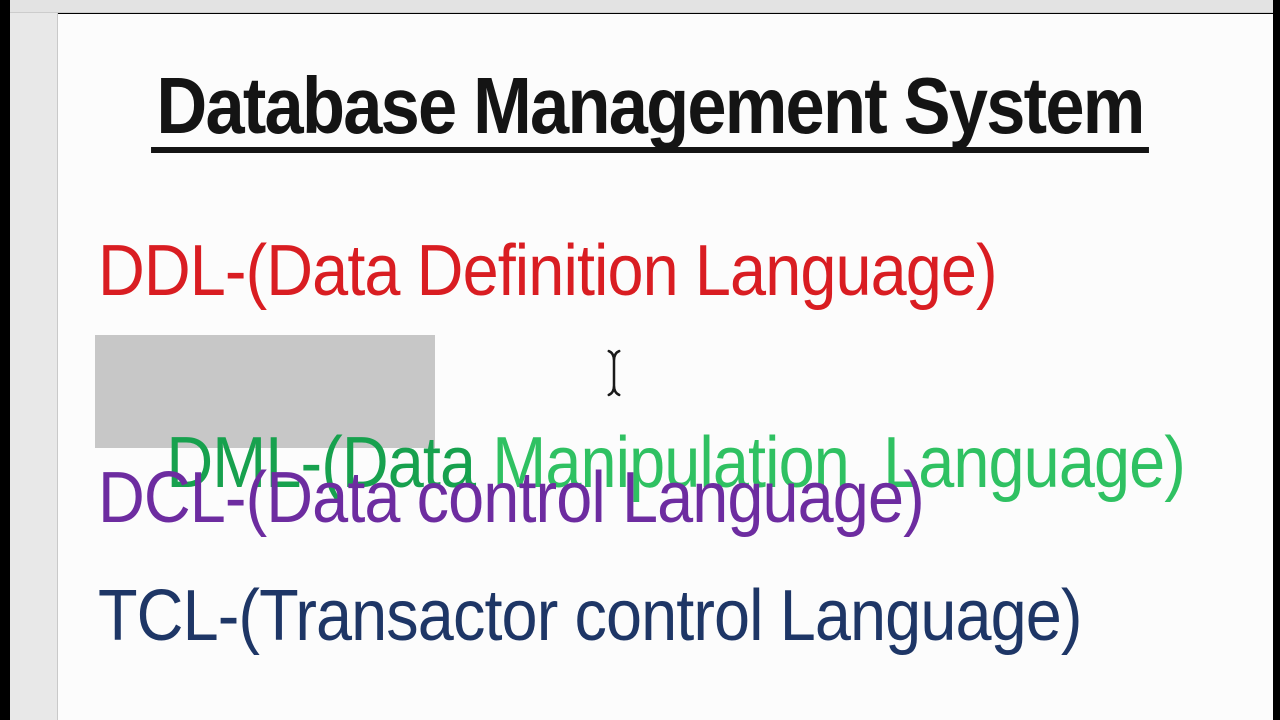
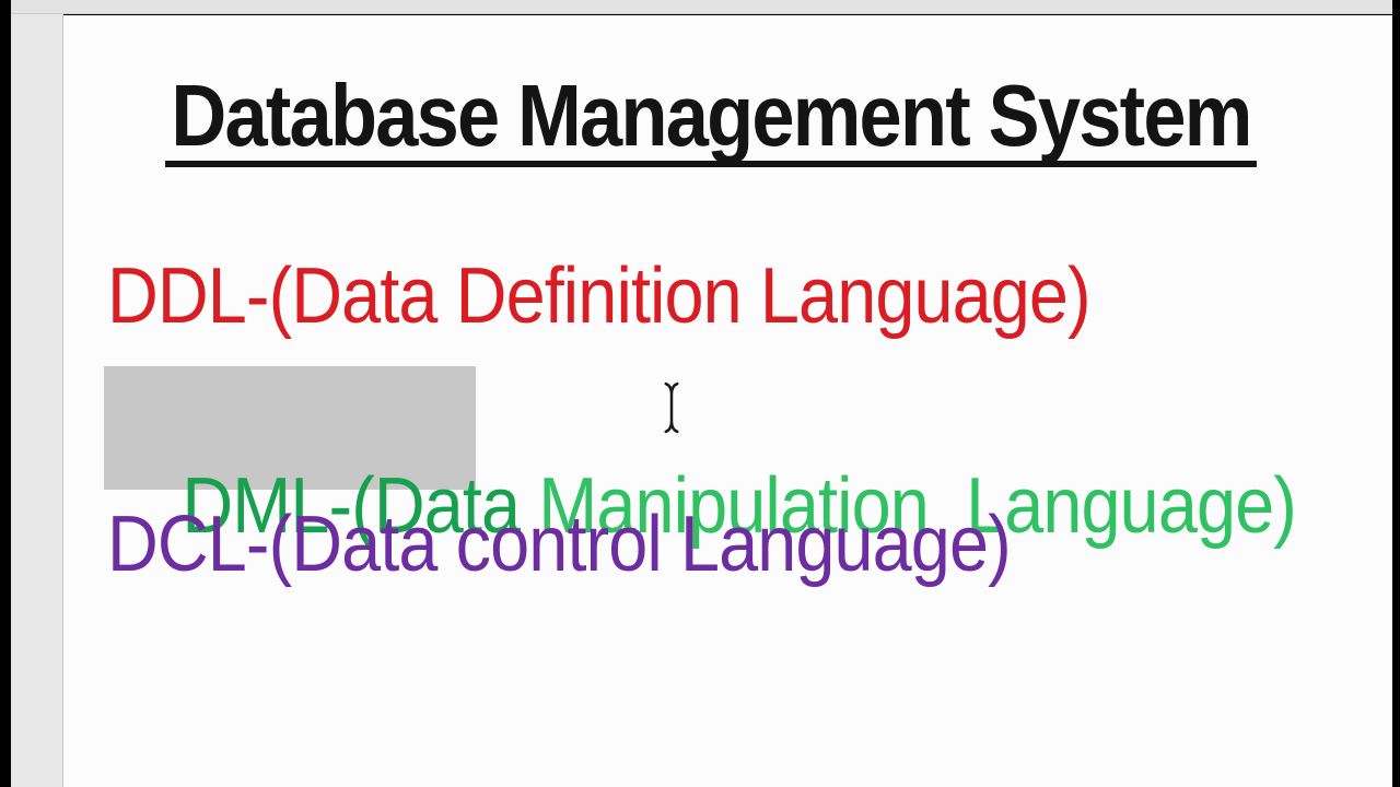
  Database Management System
  DDL-(Data Definition Language)
  DML-(Data Manipulation Language)
  DCL-(Data control Language)
- TCL-(Transactor control Language)
